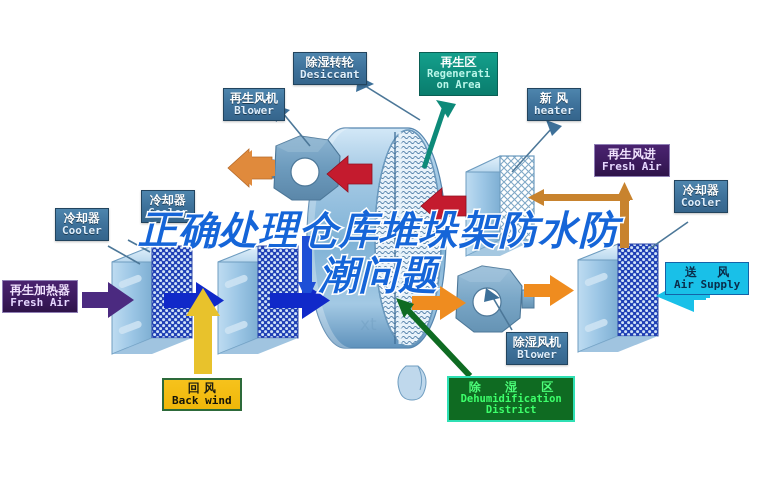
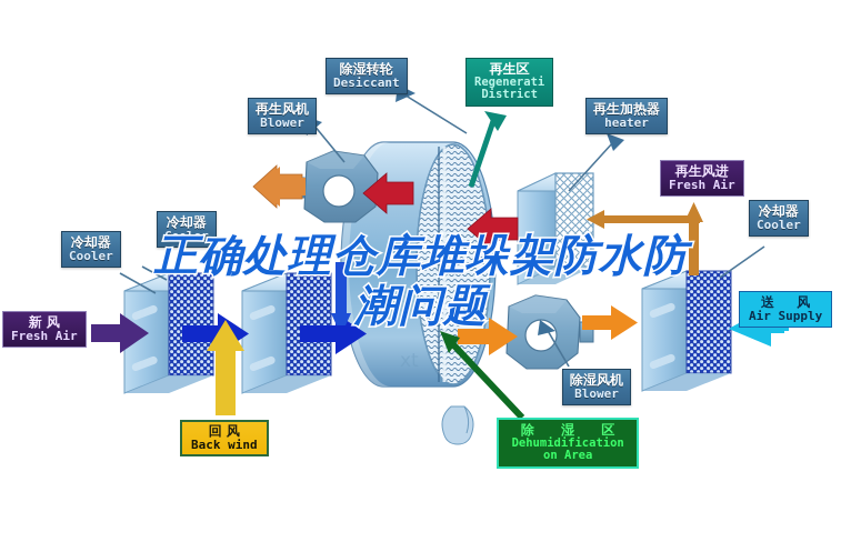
  xt
  除湿转轮
  Desiccant
  再生风机
  Blower
  再生区
  Regenerati
- on Area
+ District
- 新 风
+ 再生加热器
  heater
  再生风进
  Fresh Air
  冷却器
  Cooler
  冷却器
  Cooler
  冷却器
  Cooler
- 再生加热器
+ 新 风
  Fresh Air
  回 风
  Back wind
  除湿风机
  Blower
  除 湿 区
  Dehumidification
- District
+ on Area
  送 风
  Air Supply
  正确处理仓库堆垛架防水防
  潮问题
